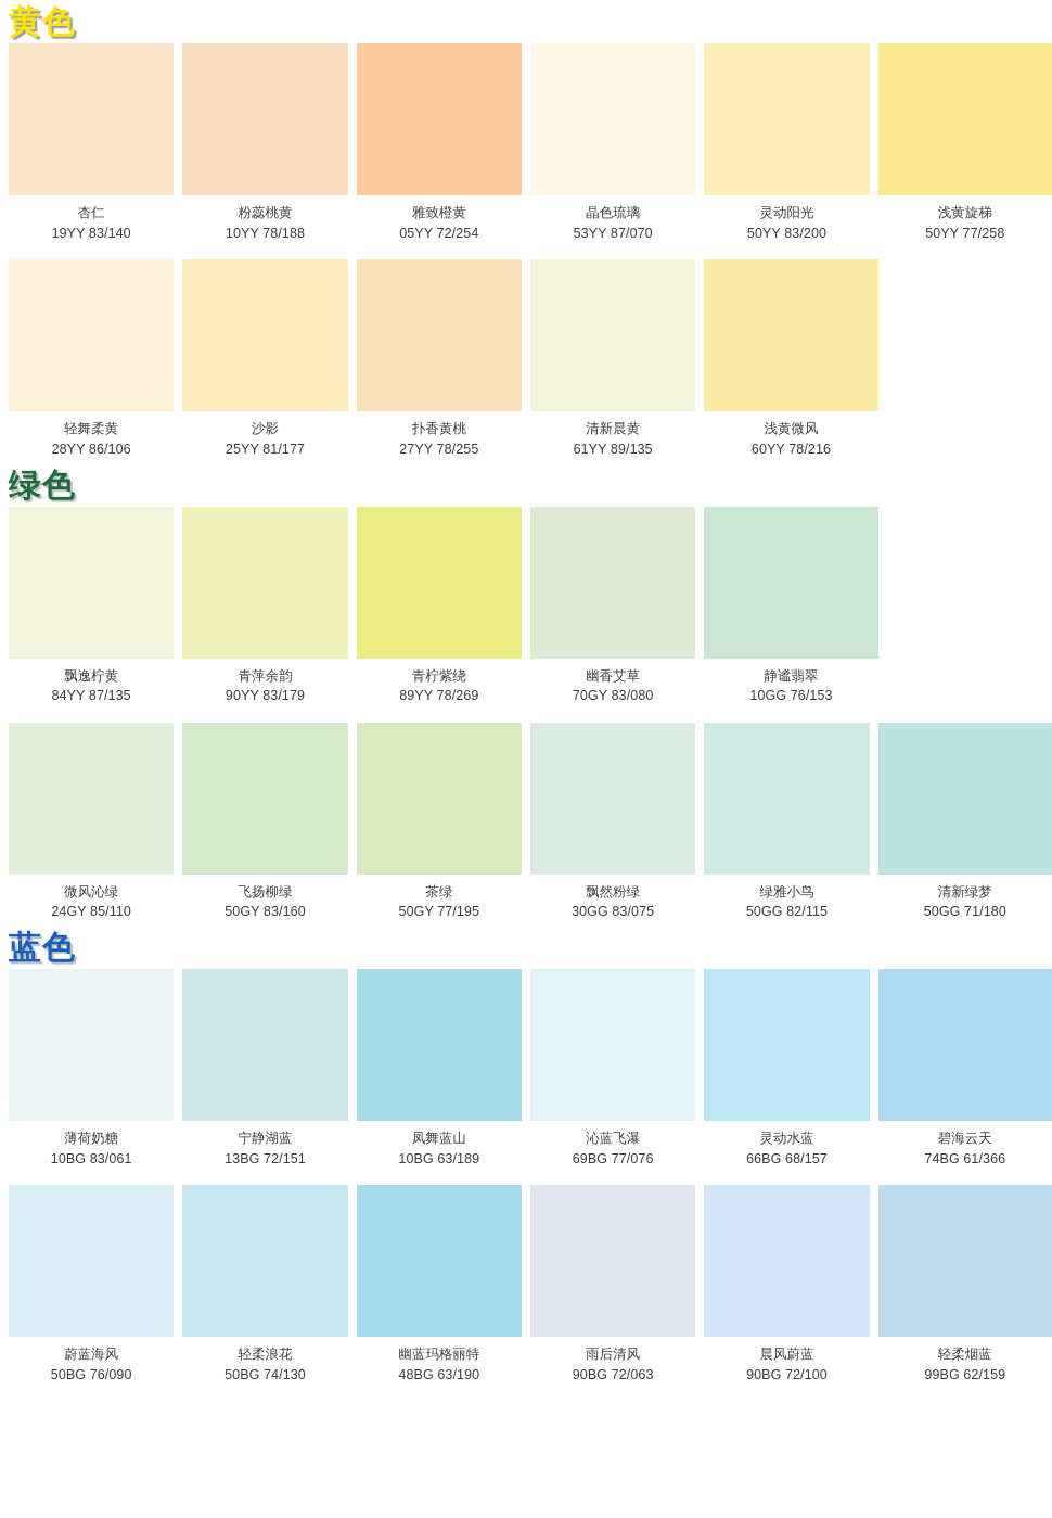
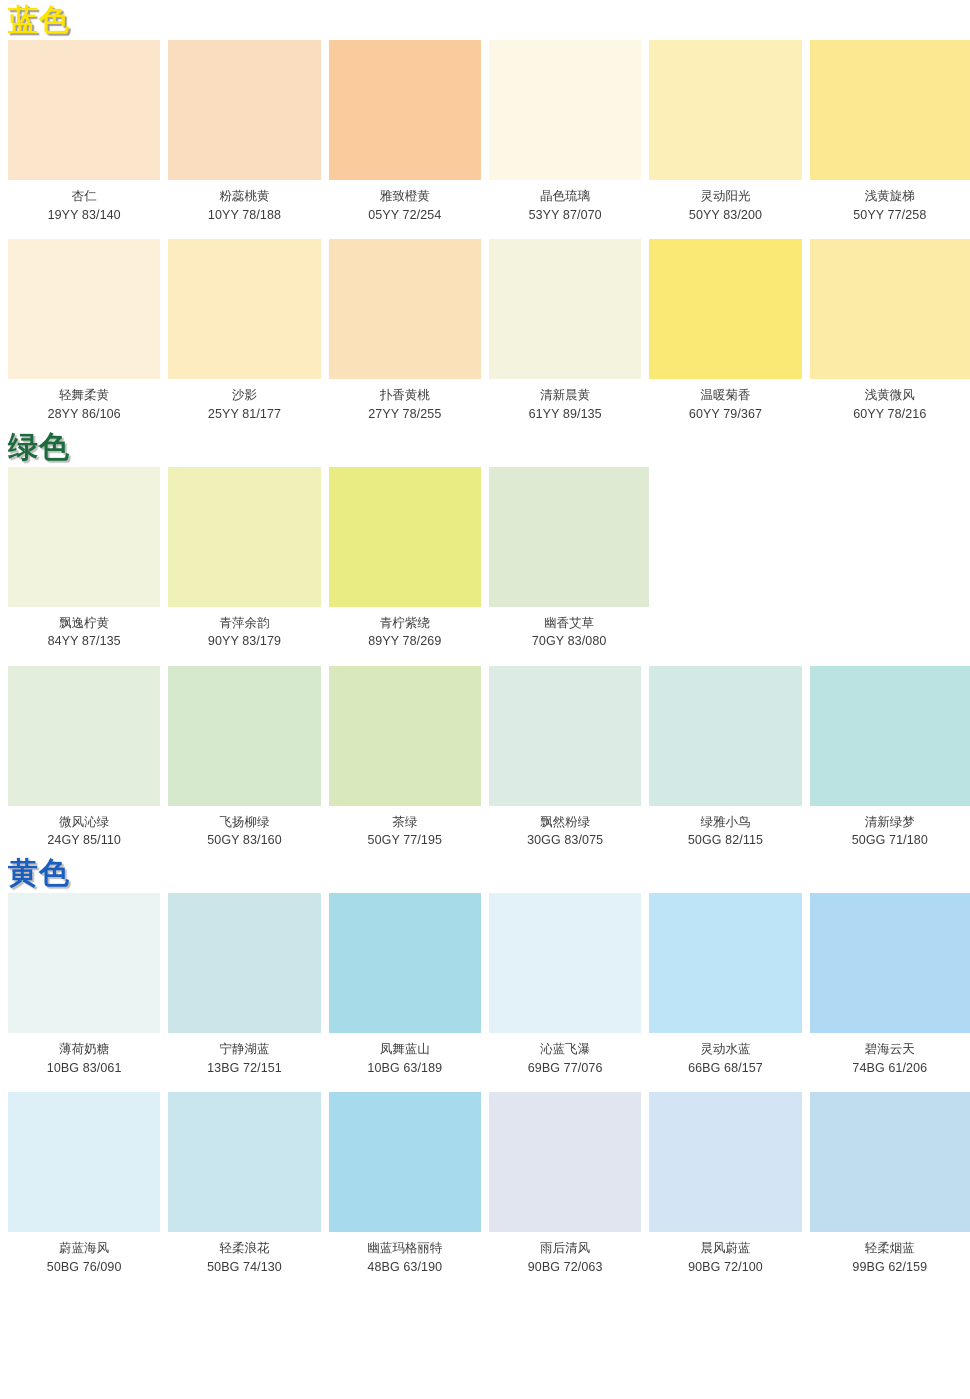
- 黄色
+ 蓝色
  杏仁
  19YY 83/140
  粉蕊桃黄
  10YY 78/188
  雅致橙黄
  05YY 72/254
  晶色琉璃
  53YY 87/070
  灵动阳光
  50YY 83/200
  浅黄旋梯
  50YY 77/258
  轻舞柔黄
  28YY 86/106
  沙影
  25YY 81/177
  扑香黄桃
  27YY 78/255
  清新晨黄
  61YY 89/135
+ 温暖菊香
+ 60YY 79/367
  浅黄微风
  60YY 78/216
  绿色
  飘逸柠黄
  84YY 87/135
  青萍余韵
  90YY 83/179
  青柠紫绕
  89YY 78/269
  幽香艾草
  70GY 83/080
- 静谧翡翠
- 10GG 76/153
  微风沁绿
  24GY 85/110
  飞扬柳绿
  50GY 83/160
  茶绿
  50GY 77/195
  飘然粉绿
  30GG 83/075
  绿雅小鸟
  50GG 82/115
  清新绿梦
  50GG 71/180
- 蓝色
+ 黄色
  薄荷奶糖
  10BG 83/061
  宁静湖蓝
  13BG 72/151
  凤舞蓝山
  10BG 63/189
  沁蓝飞瀑
  69BG 77/076
  灵动水蓝
  66BG 68/157
  碧海云天
- 74BG 61/366
+ 74BG 61/206
  蔚蓝海风
  50BG 76/090
  轻柔浪花
  50BG 74/130
  幽蓝玛格丽特
  48BG 63/190
  雨后清风
  90BG 72/063
  晨风蔚蓝
  90BG 72/100
  轻柔烟蓝
  99BG 62/159
